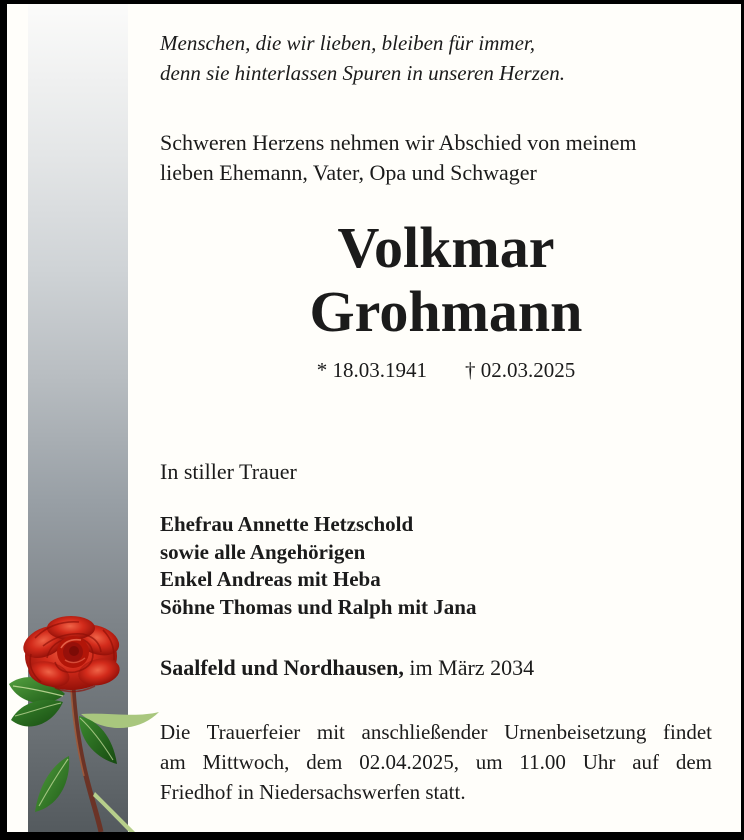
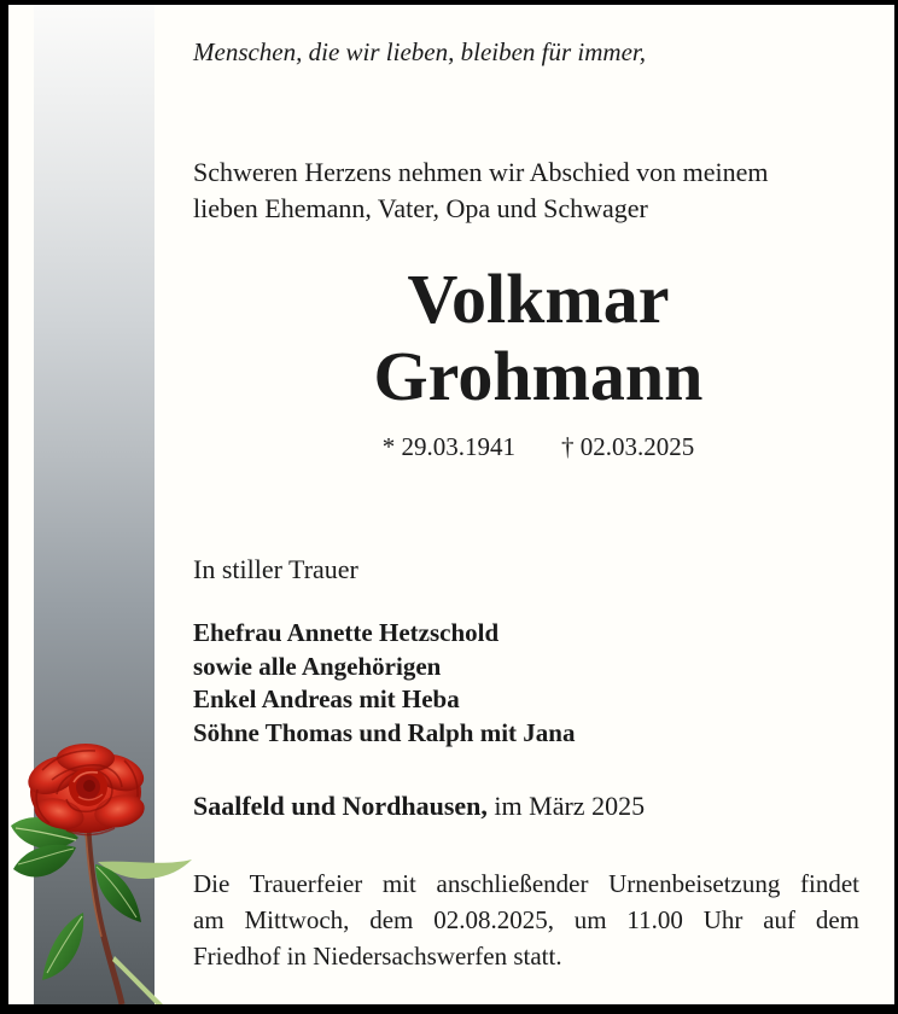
  Menschen, die wir lieben, bleiben für immer,
- denn sie hinterlassen Spuren in unseren Herzen.
  Schweren Herzens nehmen wir Abschied von meinem
  lieben Ehemann, Vater, Opa und Schwager
  Volkmar
  Grohmann
- * 18.03.1941 † 02.03.2025
+ * 29.03.1941 † 02.03.2025
  In stiller Trauer
  Ehefrau Annette Hetzschold
  sowie alle Angehörigen
  Enkel Andreas mit Heba
  Söhne Thomas und Ralph mit Jana
- Saalfeld und Nordhausen, im März 2034
+ Saalfeld und Nordhausen, im März 2025
  Die Trauerfeier mit anschließender Urnenbeisetzung findet
- am Mittwoch, dem 02.04.2025, um 11.00 Uhr auf dem
+ am Mittwoch, dem 02.08.2025, um 11.00 Uhr auf dem
  Friedhof in Niedersachswerfen statt.
